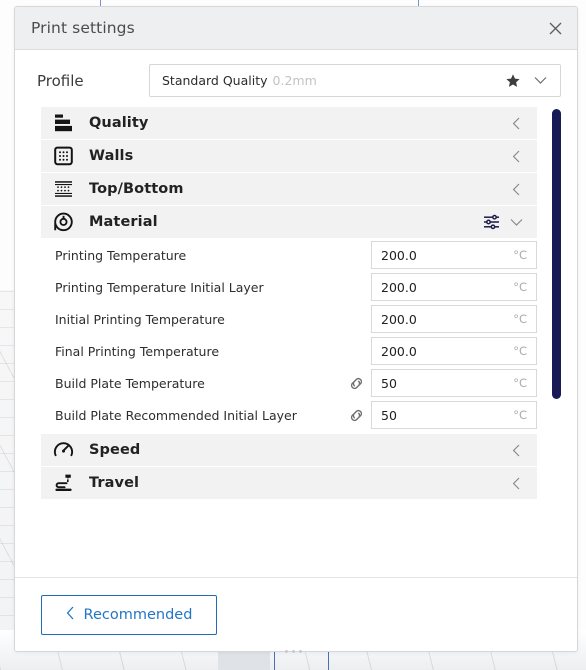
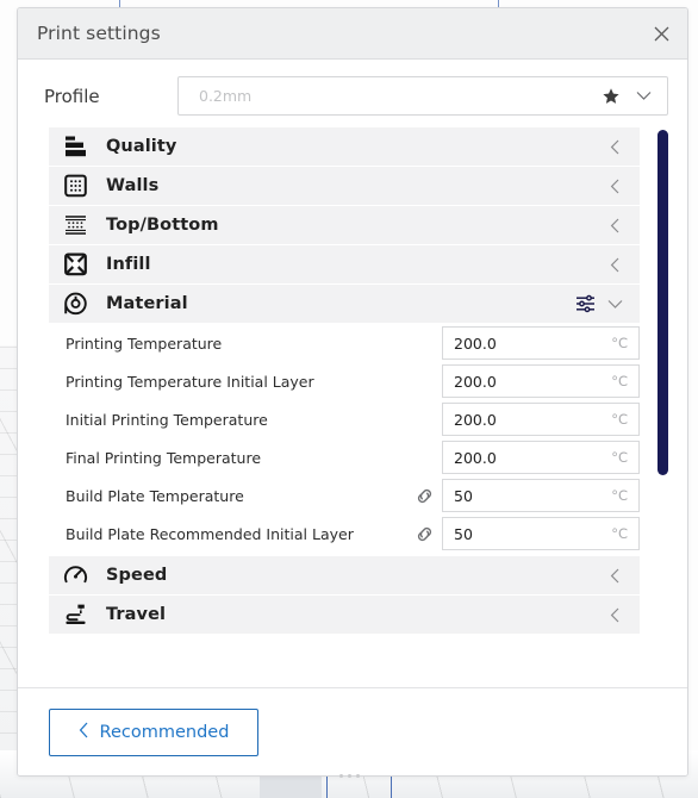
  Print settings
  Profile
- Standard Quality
  0.2mm
  Quality
  Walls
  Top/Bottom
+ Infill
  Material
  Printing Temperature
  200.0
  °C
  Printing Temperature Initial Layer
  200.0
  °C
  Initial Printing Temperature
  200.0
  °C
  Final Printing Temperature
  200.0
  °C
  Build Plate Temperature
  50
  °C
  Build Plate Recommended Initial Layer
  50
  °C
  Speed
  Travel
  Recommended
